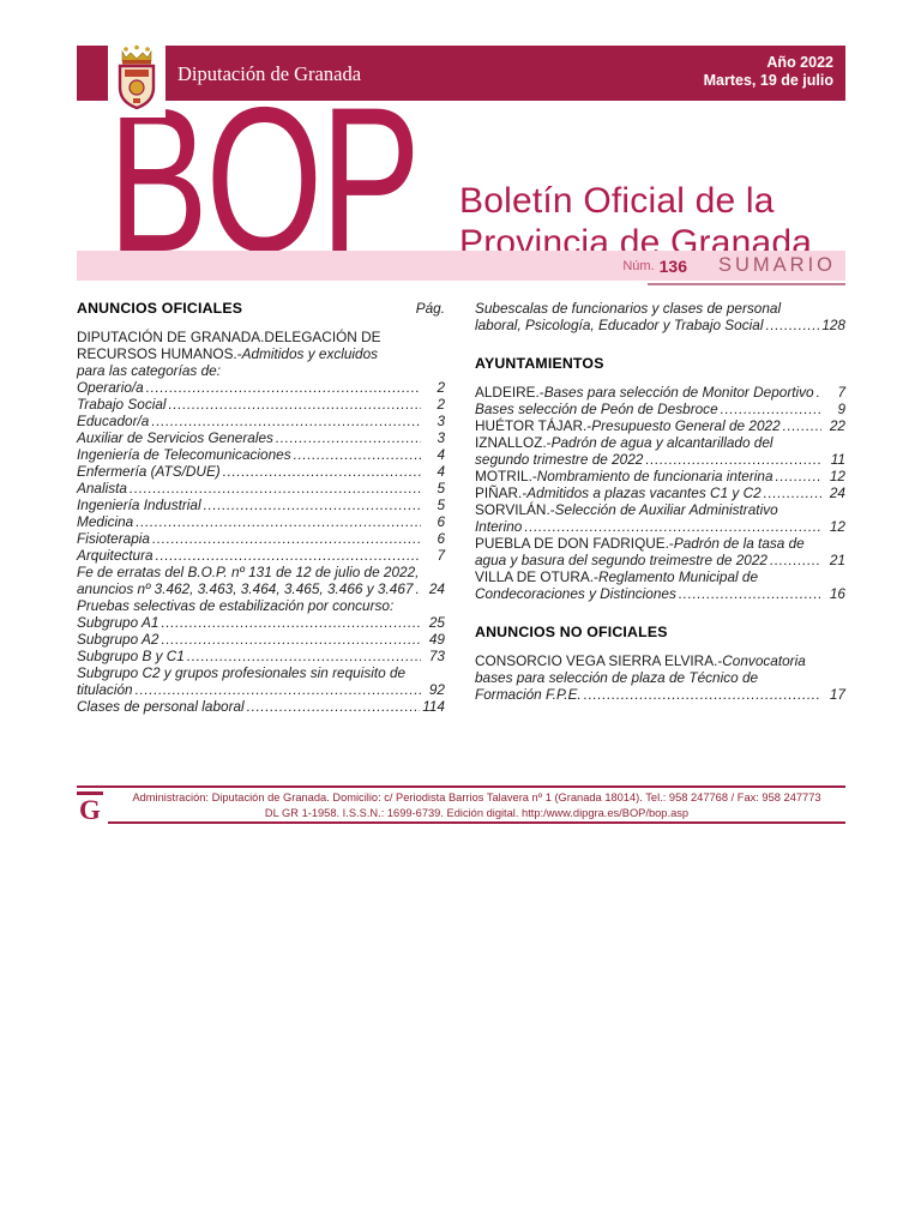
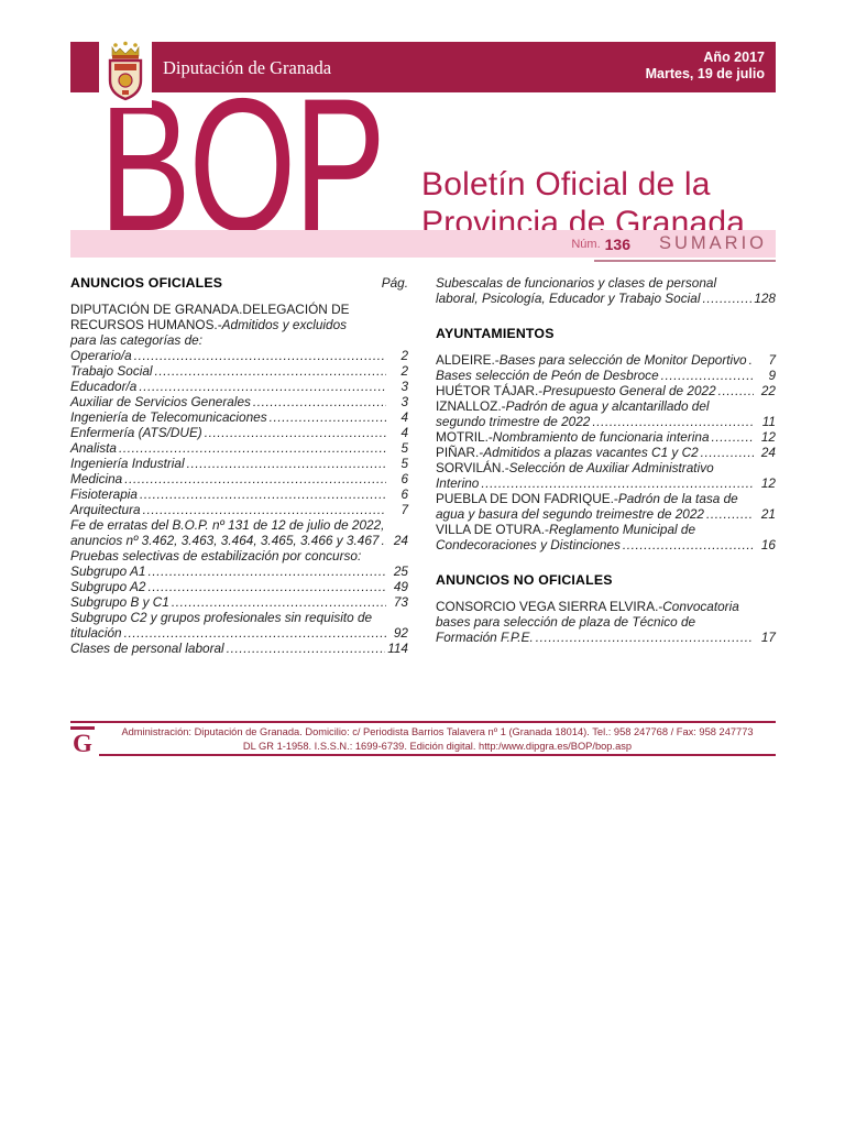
  Diputación de Granada
- Año 2022
+ Año 2017
  Martes, 19 de julio
  BOP
  Boletín Oficial de la
  Provincia de Granada
  Núm.
  136
  SUMARIO
  ANUNCIOS OFICIALES
  Pág.
  DIPUTACIÓN DE GRANADA.DELEGACIÓN DE
  RECURSOS HUMANOS.-
  Admitidos y excluidos
  para las categorías de:
  Operario/a
  2
  Trabajo Social
  2
  Educador/a
  3
  Auxiliar de Servicios Generales
  3
  Ingeniería de Telecomunicaciones
  4
  Enfermería (ATS/DUE)
  4
  Analista
  5
  Ingeniería Industrial
  5
  Medicina
  6
  Fisioterapia
  6
  Arquitectura
  7
  Fe de erratas del B.O.P. nº 131 de 12 de julio de 2022,
  anuncios nº 3.462, 3.463, 3.464, 3.465, 3.466 y 3.467
  24
  Pruebas selectivas de estabilización por concurso:
  Subgrupo A1
  25
  Subgrupo A2
  49
  Subgrupo B y C1
  73
  Subgrupo C2 y grupos profesionales sin requisito de
  titulación
  92
  Clases de personal laboral
  114
  Subescalas de funcionarios y clases de personal
  laboral, Psicología, Educador y Trabajo Social
  128
  AYUNTAMIENTOS
  ALDEIRE.-
  Bases para selección de Monitor Deportivo
  7
  Bases selección de Peón de Desbroce
  9
  HUÉTOR TÁJAR.-
  Presupuesto General de 2022
  22
  IZNALLOZ.-
  Padrón de agua y alcantarillado del
  segundo trimestre de 2022
  11
  MOTRIL.-
  Nombramiento de funcionaria interina
  12
  PIÑAR.-
  Admitidos a plazas vacantes C1 y C2
  24
  SORVILÁN.-
  Selección de Auxiliar Administrativo
  Interino
  12
  PUEBLA DE DON FADRIQUE.-
  Padrón de la tasa de
  agua y basura del segundo treimestre de 2022
  21
  VILLA DE OTURA.-
  Reglamento Municipal de
  Condecoraciones y Distinciones
  16
  ANUNCIOS NO OFICIALES
  CONSORCIO VEGA SIERRA ELVIRA.-
  Convocatoria
  bases para selección de plaza de Técnico de
  Formación F.P.E.
  17
  G
  Administración: Diputación de Granada. Domicilio: c/ Periodista Barrios Talavera nº 1 (Granada 18014). Tel.: 958 247768 / Fax: 958 247773
  DL GR 1-1958. I.S.S.N.: 1699-6739. Edición digital. http:/www.dipgra.es/BOP/bop.asp
